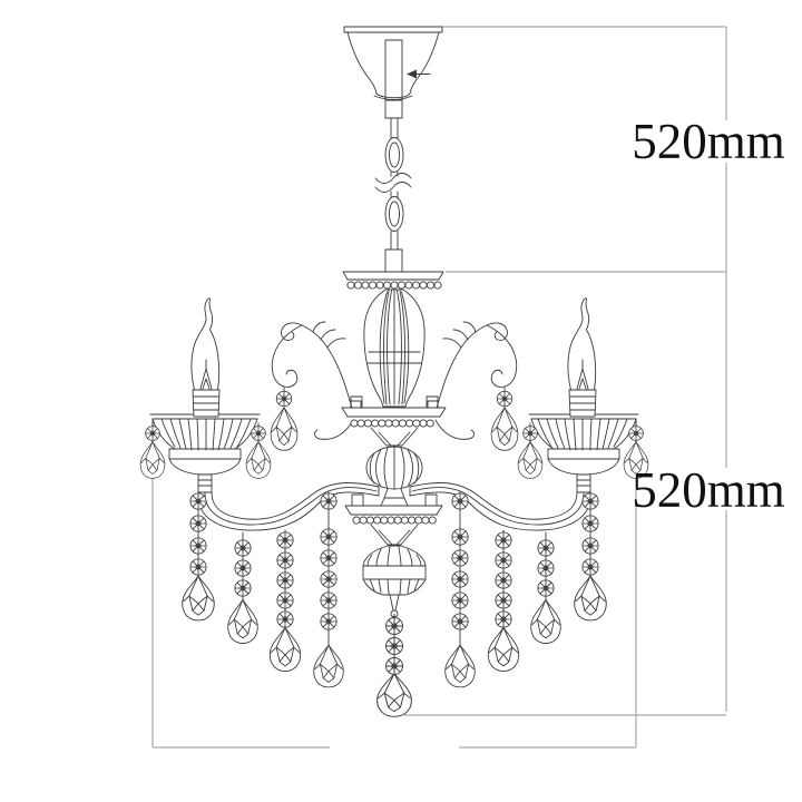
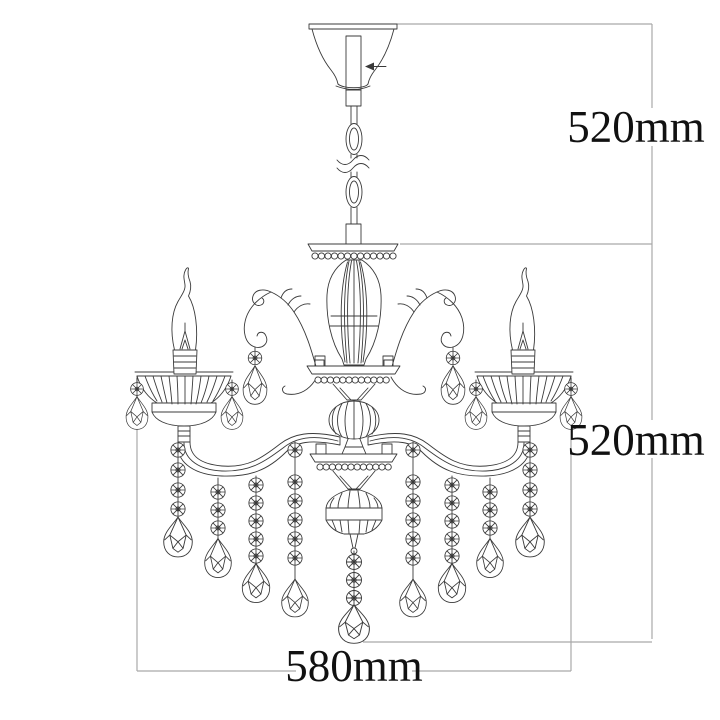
  520mm
  520mm
+ 580mm
